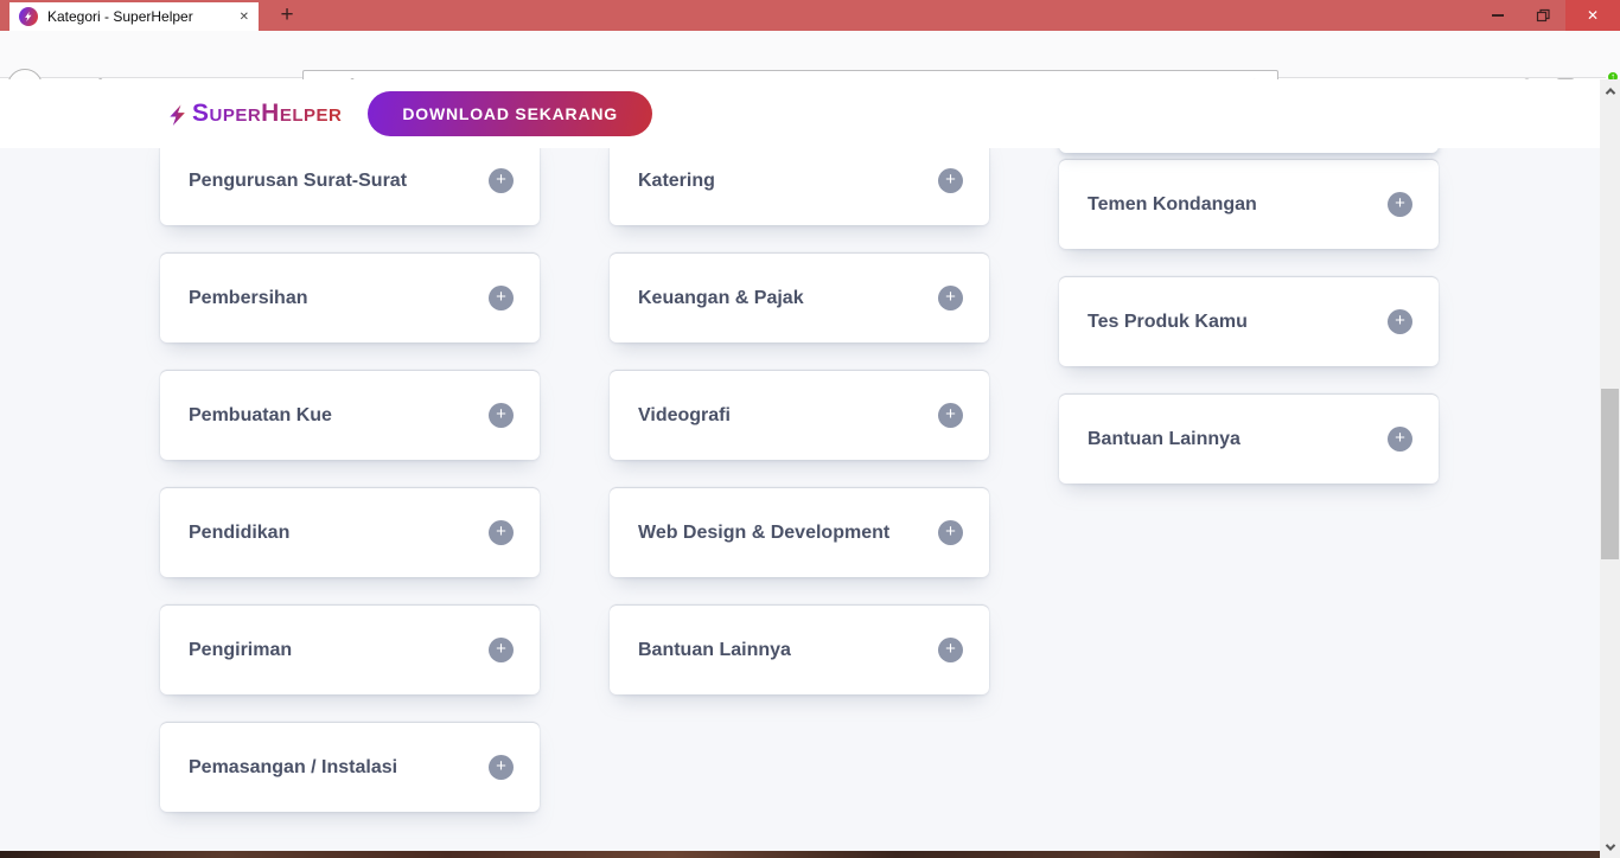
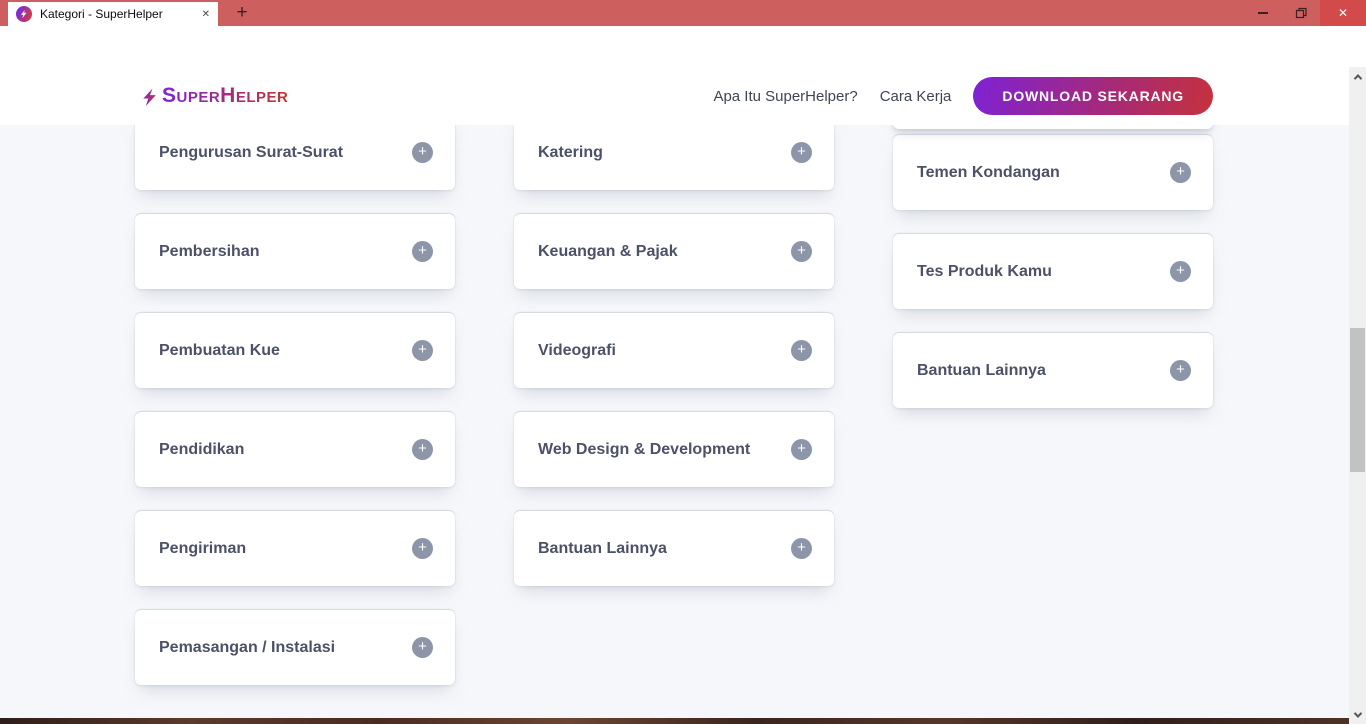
  Kategori - SuperHelper
  ✕
  +
  ✕
- ↑
  Pengurusan Surat-Surat
  +
  Pembersihan
  +
  Pembuatan Kue
  +
  Pendidikan
  +
  Pengiriman
  +
  Pemasangan / Instalasi
  +
  Katering
  +
  Keuangan & Pajak
  +
  Videografi
  +
  Web Design & Development
  +
  Bantuan Lainnya
  +
  Temen Kondangan
  +
  Tes Produk Kamu
  +
  Bantuan Lainnya
  +
  SuperHelper
+ Apa Itu SuperHelper?
+ Cara Kerja
  DOWNLOAD SEKARANG
